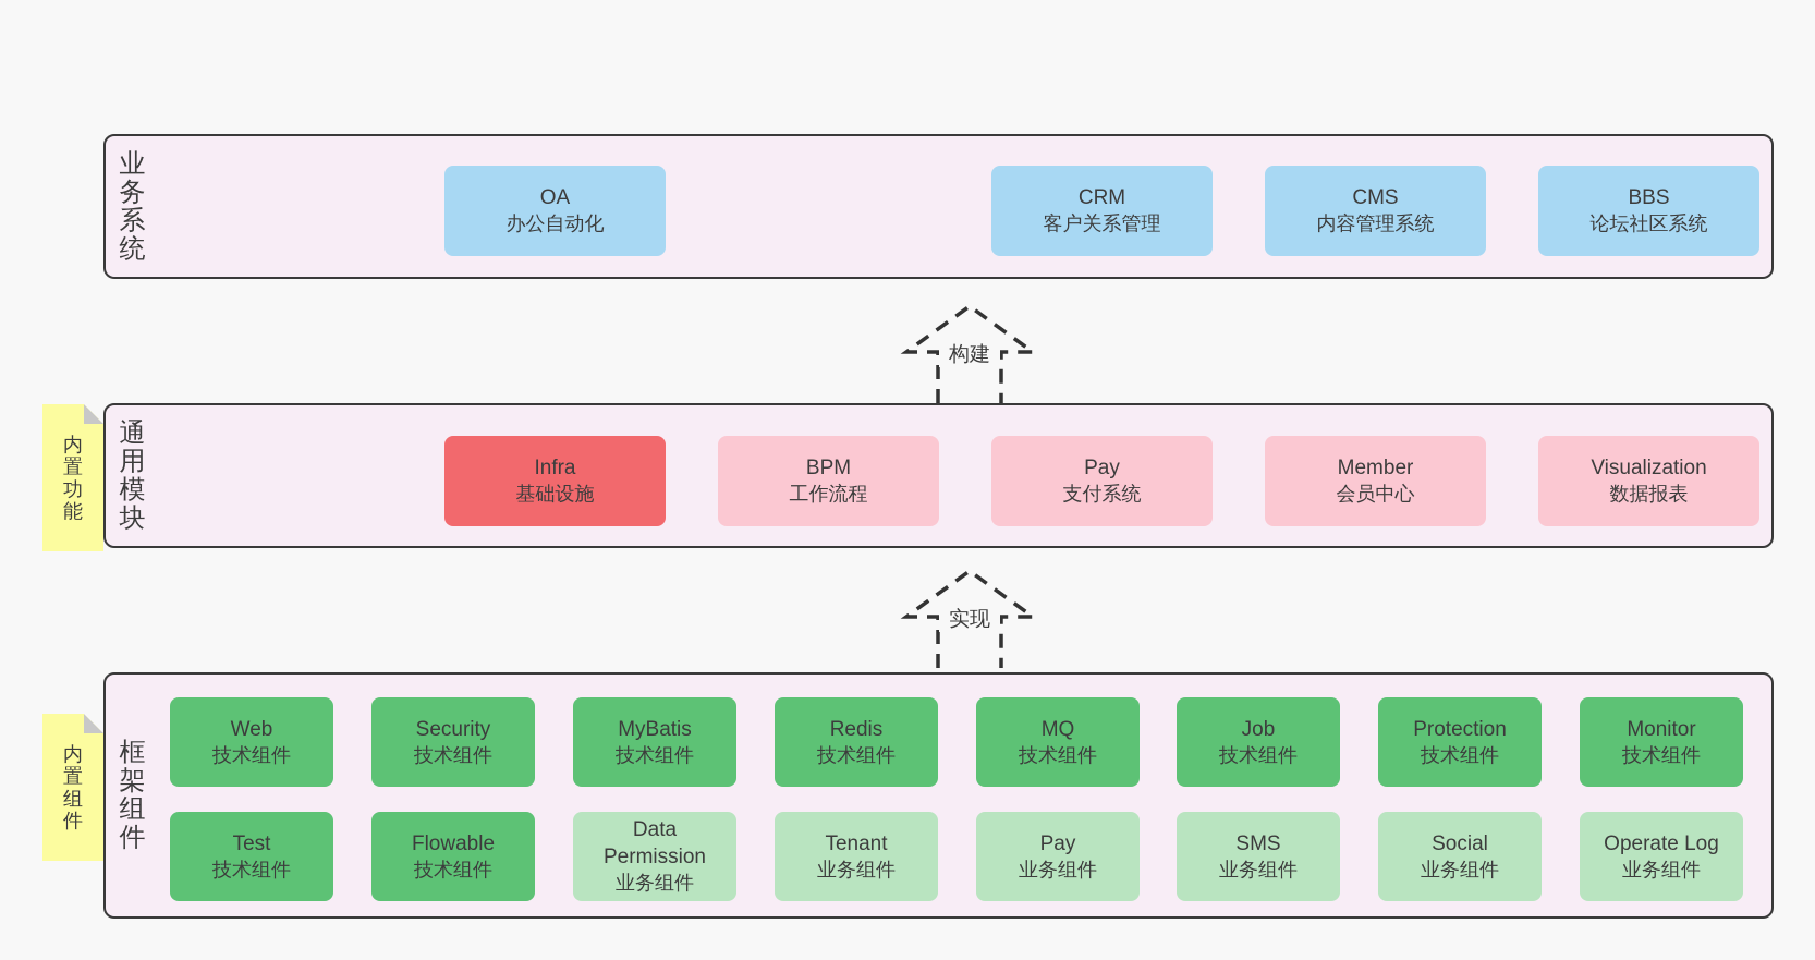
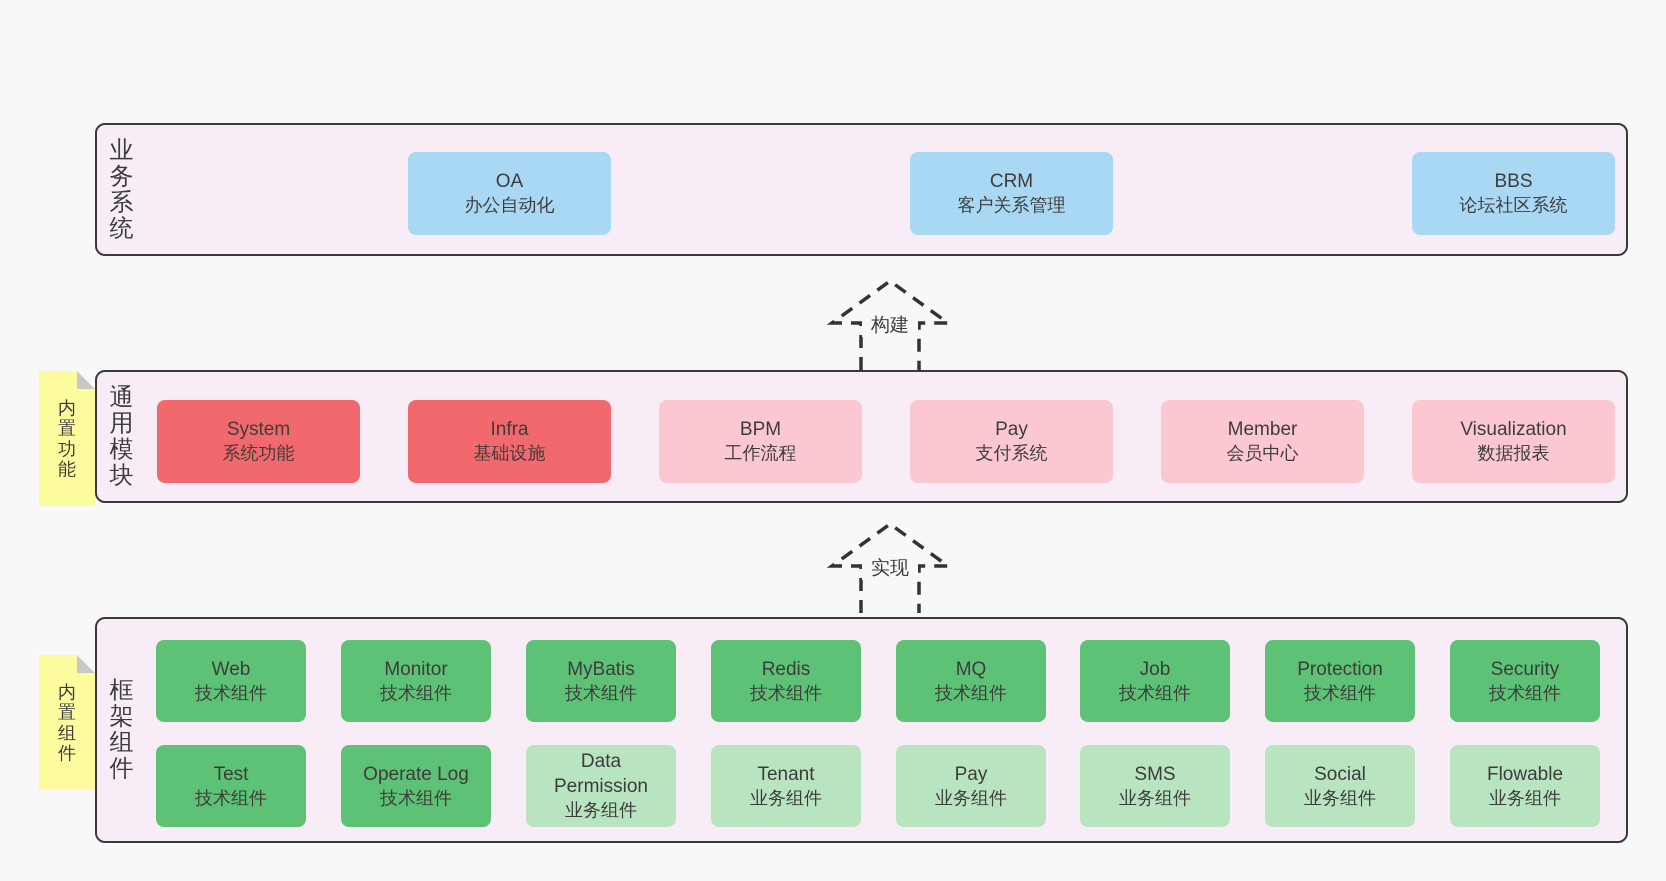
  业务系统
  OA
  办公自动化
  CRM
  客户关系管理
- CMS
- 内容管理系统
  BBS
  论坛社区系统
  构建
  内置功能
  通用模块
+ System
+ 系统功能
  Infra
  基础设施
  BPM
  工作流程
  Pay
  支付系统
  Member
  会员中心
  Visualization
  数据报表
  实现
  内置组件
  框架组件
  Web
  技术组件
- Security
+ Monitor
  技术组件
  MyBatis
  技术组件
  Redis
  技术组件
  MQ
  技术组件
  Job
  技术组件
  Protection
  技术组件
- Monitor
+ Security
  技术组件
  Test
  技术组件
- Flowable
+ Operate Log
  技术组件
  Data Permission
  业务组件
  Tenant
  业务组件
  Pay
  业务组件
  SMS
  业务组件
  Social
  业务组件
- Operate Log
+ Flowable
  业务组件
